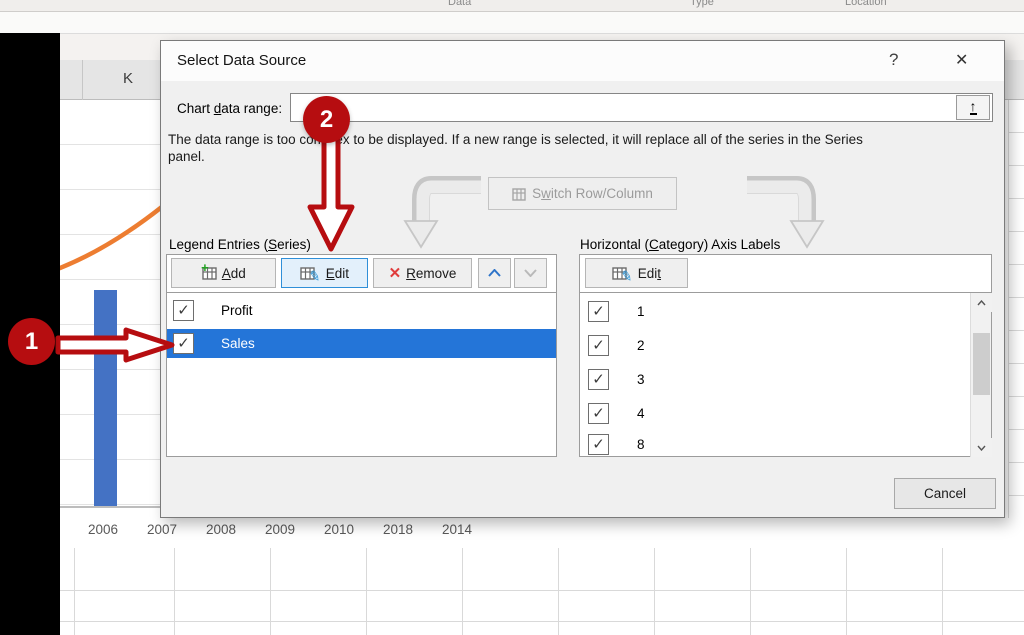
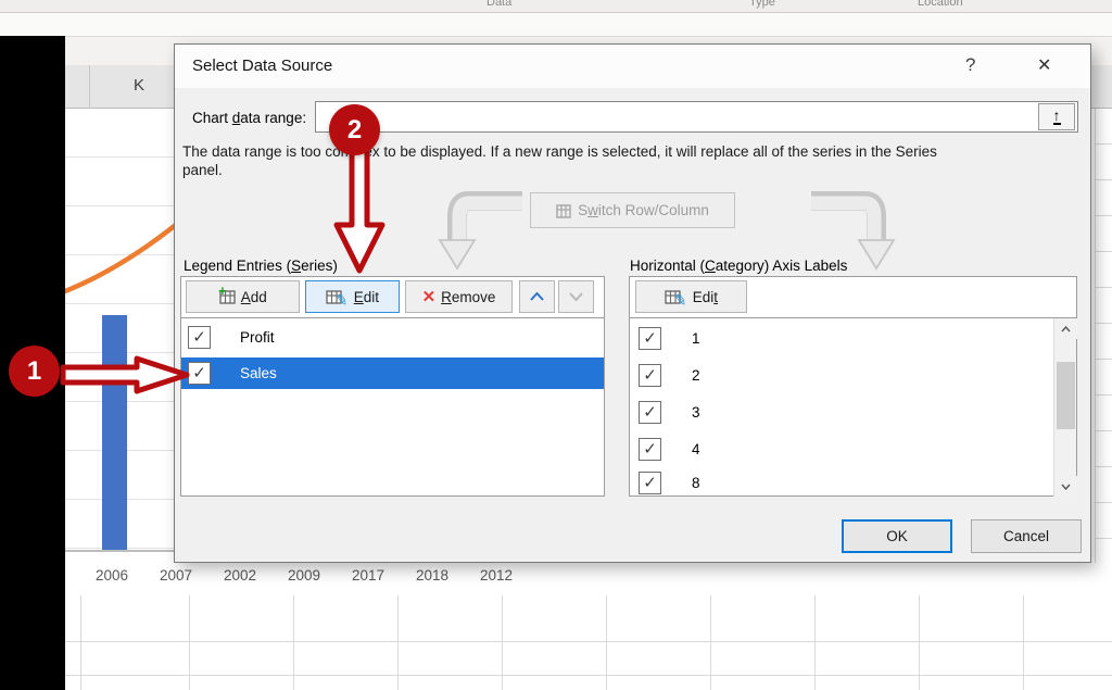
  Data
  Type
  Location
  K
  2006
  2007
- 2008
+ 2002
  2009
- 2010
+ 2017
  2018
- 2014
+ 2012
  Select Data Source
  ?
  ✕
  Chart data range:
  ↑
  The data range is too cox to be displayed. If a new range is selected, it will replace all of the series in the Series
  panel.
  Switch Row/Column
  Legend Entries (Series)
  Horizontal (Category) Axis Labels
  +
  Add
  Edit
  ✕
  Remove
  ✓
  Profit
  ✓
  Sales
  Edit
  ✓
  1
  ✓
  2
  ✓
  3
  ✓
  4
  ✓
  8
+ OK
  Cancel
  1
  2
